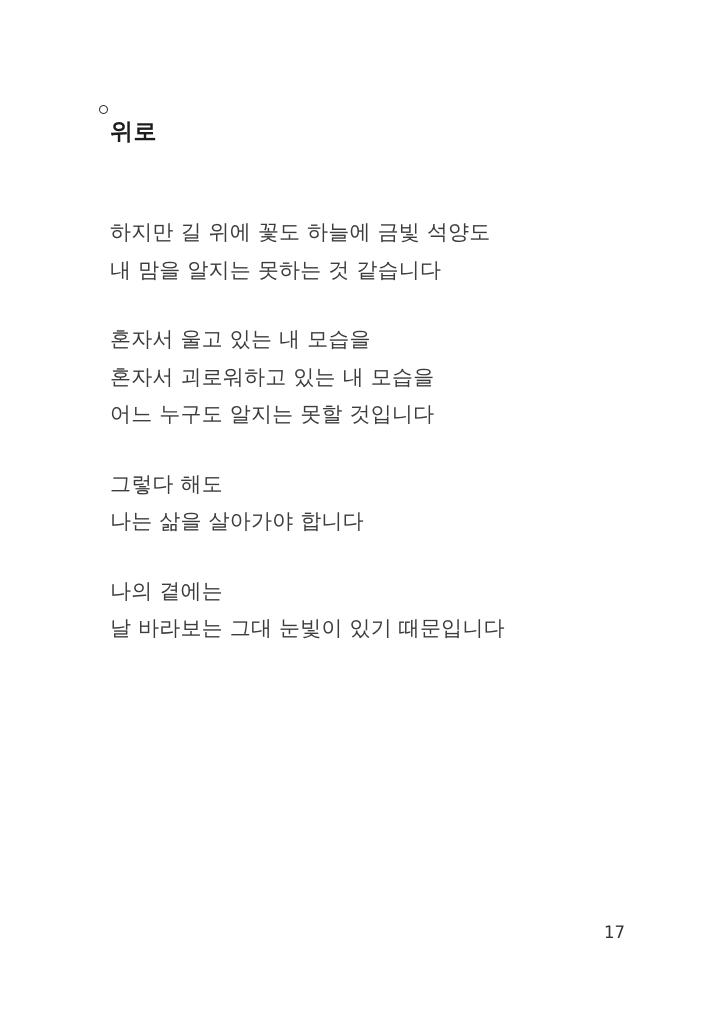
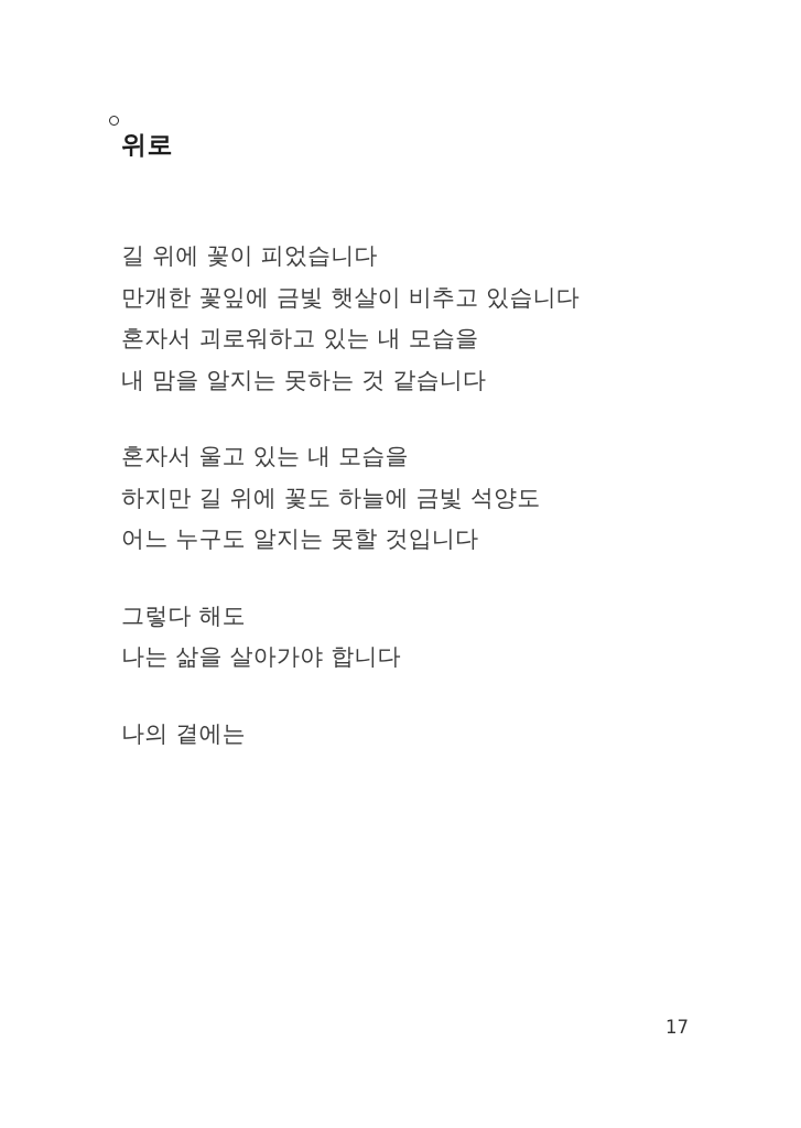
  위로
+ 길 위에 꽃이 피었습니다
+ 만개한 꽃잎에 금빛 햇살이 비추고 있습니다
- 하지만 길 위에 꽃도 하늘에 금빛 석양도
+ 혼자서 괴로워하고 있는 내 모습을
  내 맘을 알지는 못하는 것 같습니다
  혼자서 울고 있는 내 모습을
- 혼자서 괴로워하고 있는 내 모습을
+ 하지만 길 위에 꽃도 하늘에 금빛 석양도
  어느 누구도 알지는 못할 것입니다
  그렇다 해도
  나는 삶을 살아가야 합니다
  나의 곁에는
- 날 바라보는 그대 눈빛이 있기 때문입니다
  17
